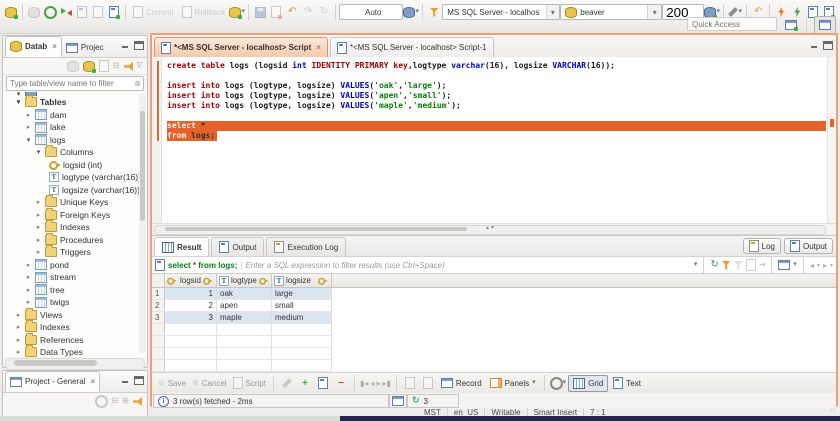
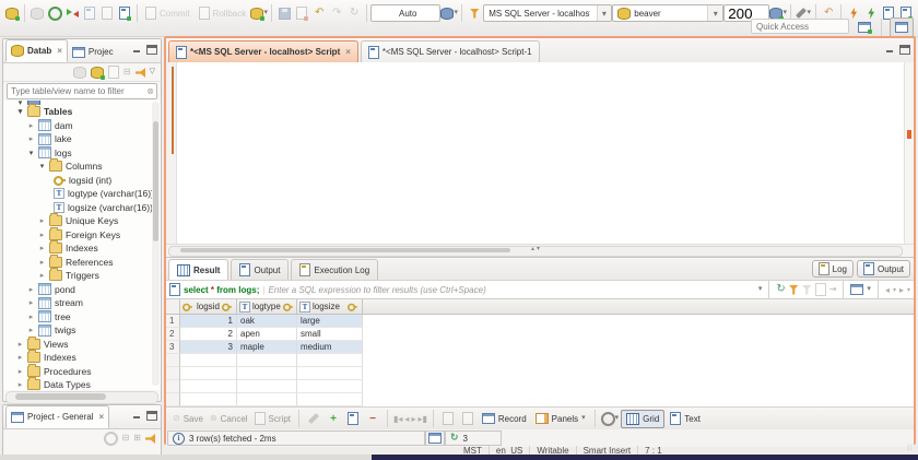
  Commit
  Rollback
  ↶
  ↷
  ↻
  Auto
  MS SQL Server - localhos
  ▾
  beaver
  ▾
  200
  ↶
  Quick Access
  Datab
  ×
  Projec
  ⊟
  Type table/view name to filter
  ⊗
  Tables
  dam
  lake
  logs
  Columns
  logsid (int)
  T
  logtype (varchar(16)
  T
  logsize (varchar(16)
  Unique Keys
  Foreign Keys
  Indexes
- Procedures
+ References
  Triggers
  pond
  stream
  tree
  twigs
  Views
  Indexes
- References
+ Procedures
  Data Types
  Project - General
  ×
  ⊟
  ⊞
  *<MS SQL Server - localhost> Script
  ×
  *<MS SQL Server - localhost> Script-1
- create table logs (logsid int IDENTITY PRIMARY key,logtype varchar(16), logsize VARCHAR(16));
- insert into logs (logtype, logsize) VALUES('oak','large');
- insert into logs (logtype, logsize) VALUES('apen','small');
- insert into logs (logtype, logsize) VALUES('maple','medium');
- select *
- from logs;
  Result
  Output
  Execution Log
  Log
  Output
  select * from logs;
  |
  Enter a SQL expression to filter results (use Ctrl+Space)
  ↻
  ⇥
  ◂
  ▸
  logsid
  T
  logtype
  T
  logsize
  1
  1
  oak
  large
  2
  2
  apen
  small
  3
  3
  maple
  medium
  ⊘
  Save
  ⊗
  Cancel
  Script
  +
  −
  ▮◂
  ◂
  ▸
  ▸▮
  Record
  Panels
  Grid
  Text
  i
  3 row(s) fetched - 2ms
  ↻
  3
  MST
  en_US
  Writable
  Smart Insert
  7 : 1
